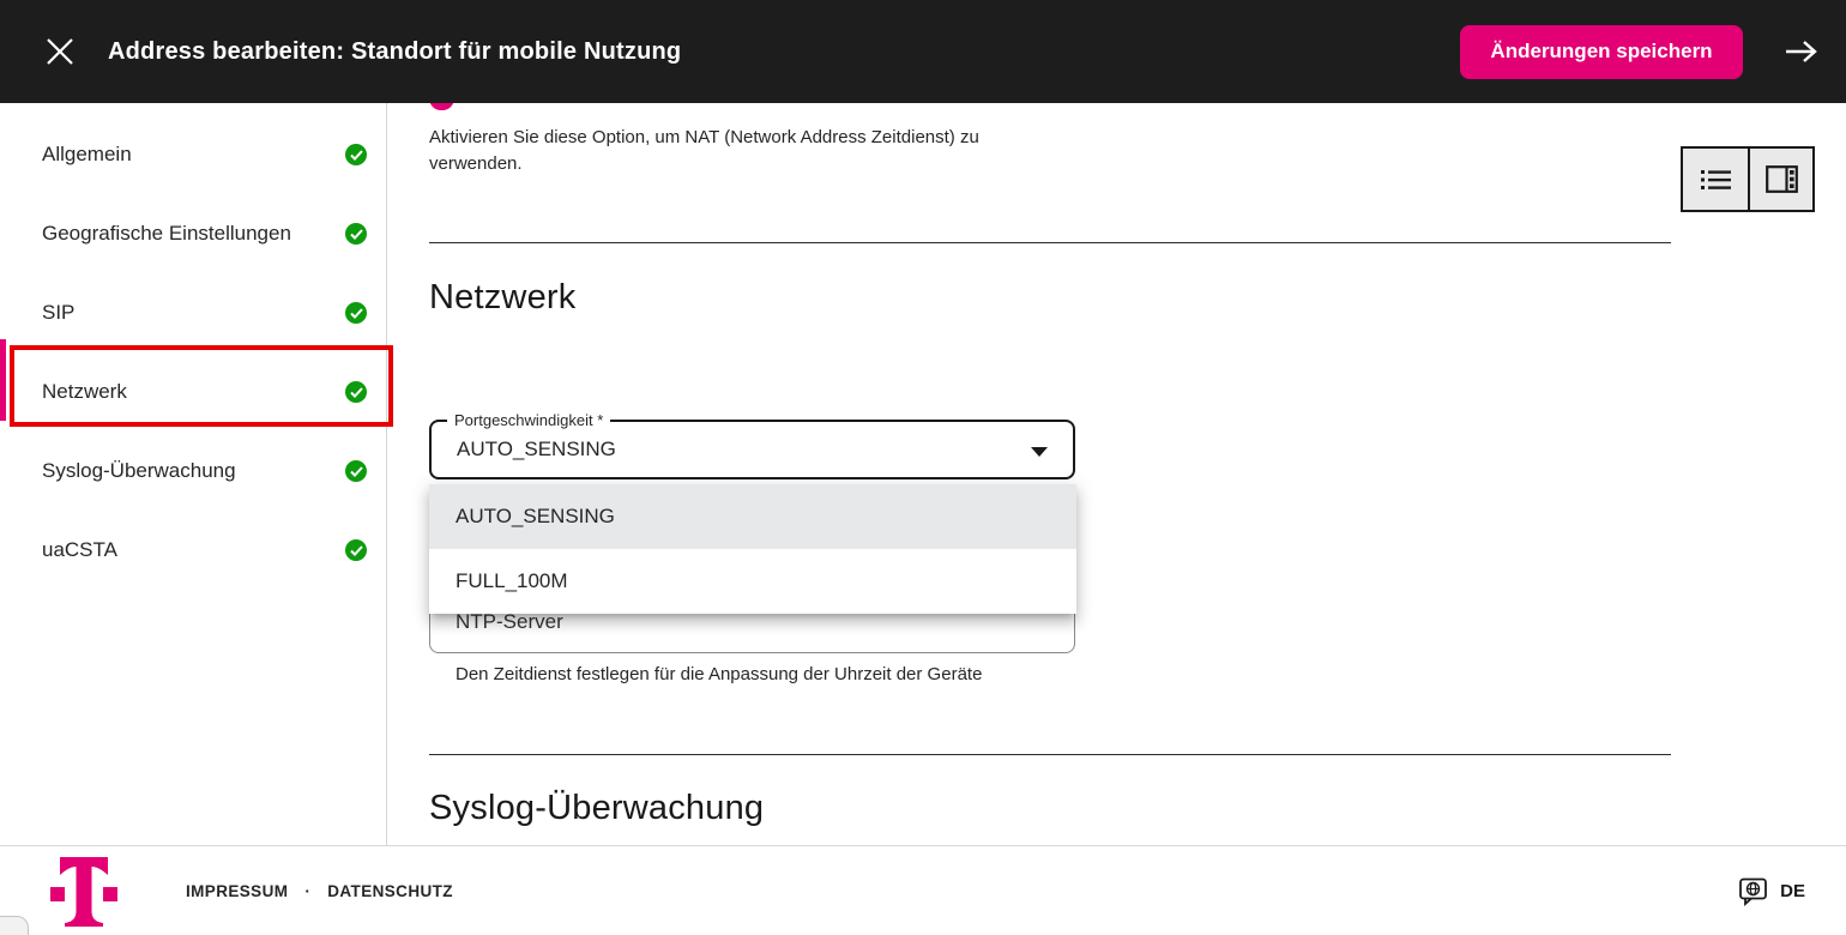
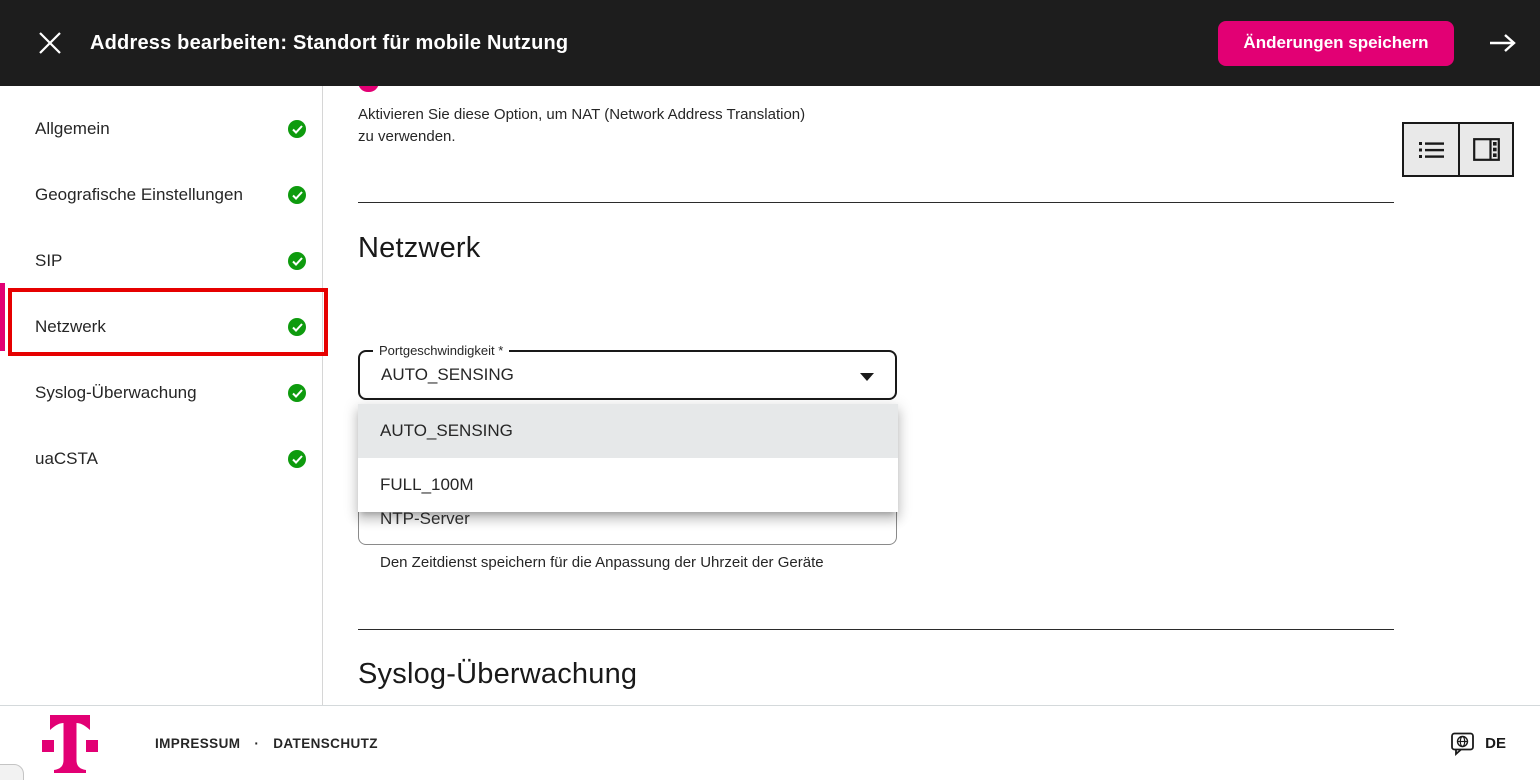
  Address bearbeiten: Standort für mobile Nutzung
  Änderungen speichern
  Allgemein
  Geografische Einstellungen
  SIP
  Netzwerk
  Syslog-Überwachung
  uaCSTA
- Aktivieren Sie diese Option, um NAT (Network Address Zeitdienst) zu verwenden.
+ Aktivieren Sie diese Option, um NAT (Network Address Translation) zu verwenden.
  Netzwerk
  Portgeschwindigkeit *
  AUTO_SENSING
  AUTO_SENSING
  FULL_100M
  NTP-Server
- Den Zeitdienst festlegen für die Anpassung der Uhrzeit der Geräte
+ Den Zeitdienst speichern für die Anpassung der Uhrzeit der Geräte
  Syslog-Überwachung
  IMPRESSUM
  ·
  DATENSCHUTZ
  DE
